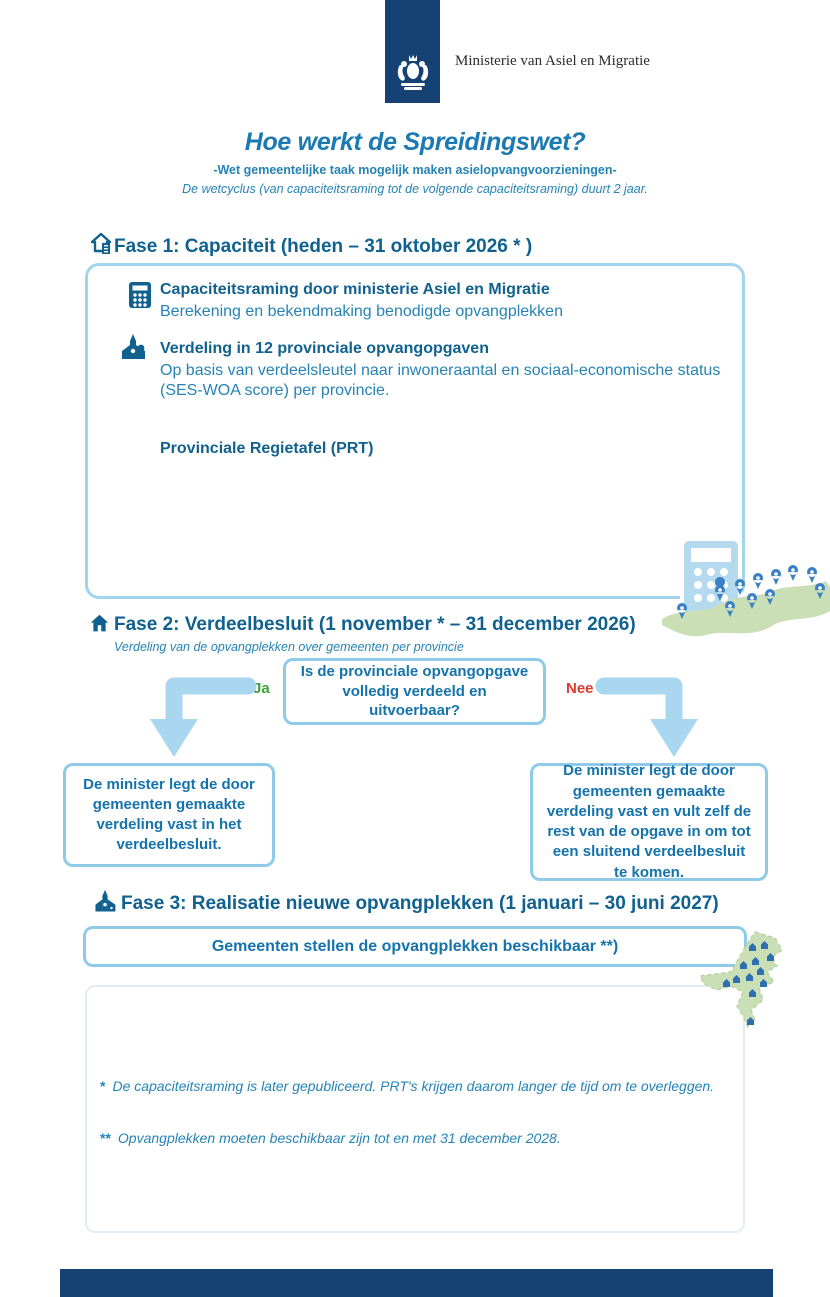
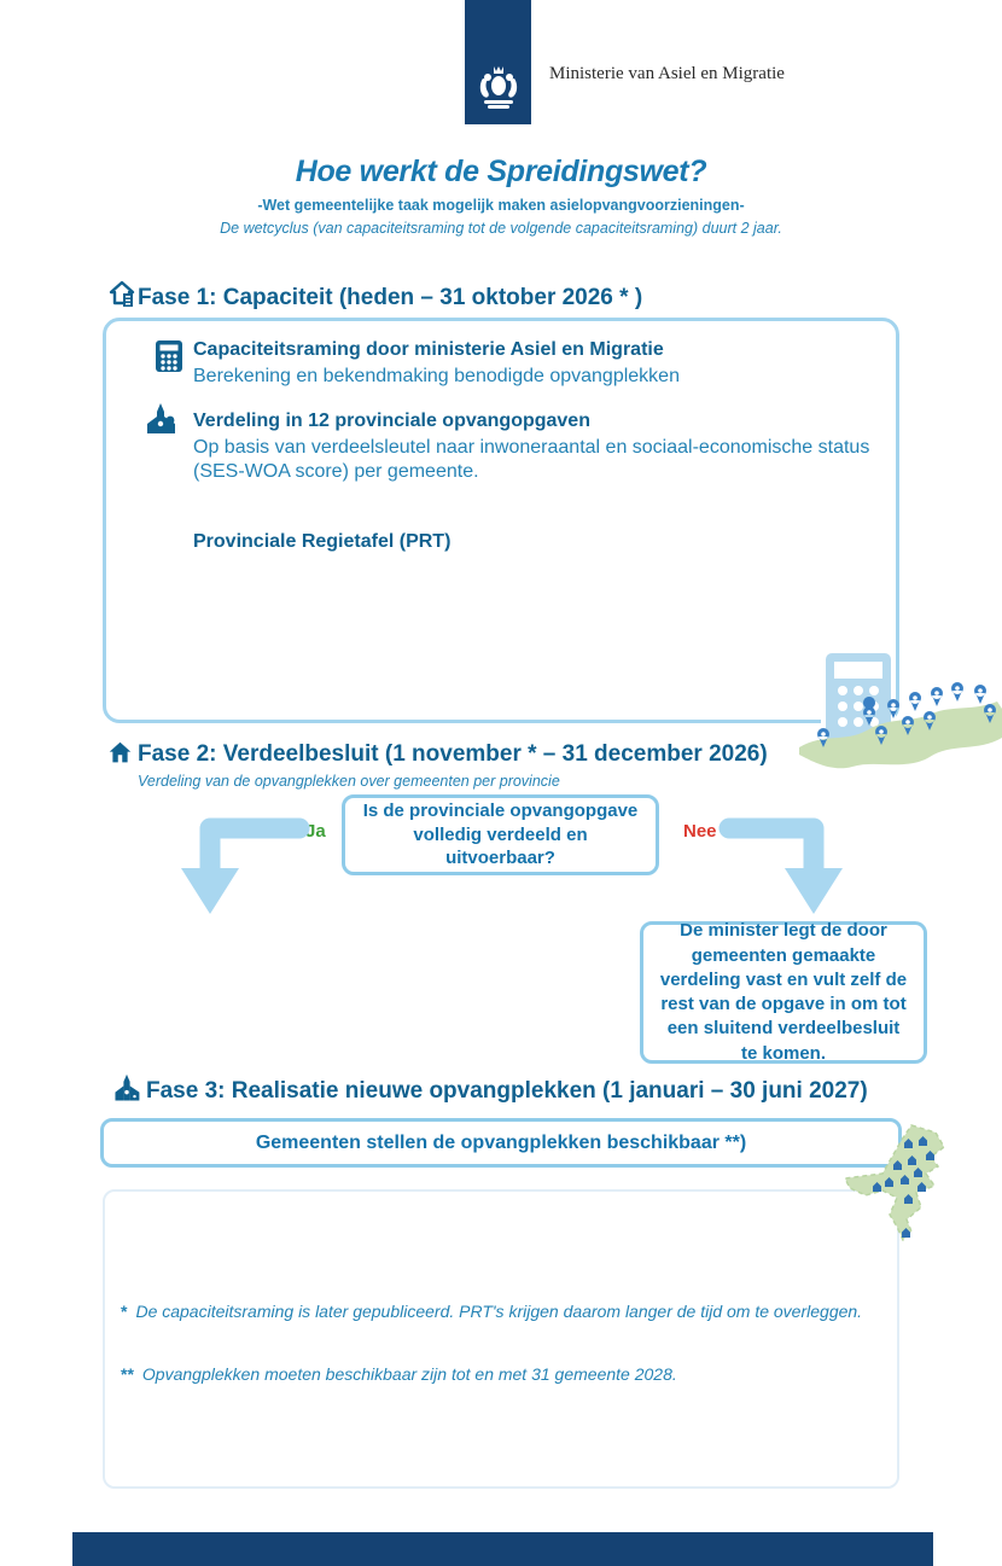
  Ministerie van Asiel en Migratie
  Hoe werkt de Spreidingswet?
  -Wet gemeentelijke taak mogelijk maken asielopvangvoorzieningen-
  De wetcyclus (van capaciteitsraming tot de volgende capaciteitsraming) duurt 2 jaar.
  Fase 1: Capaciteit (heden – 31 oktober 2026 * )
  Capaciteitsraming door ministerie Asiel en Migratie
  Berekening en bekendmaking benodigde opvangplekken
  Verdeling in 12 provinciale opvangopgaven
- Op basis van verdeelsleutel naar inwoneraantal en sociaal-economische status (SES-WOA score) per provincie.
+ Op basis van verdeelsleutel naar inwoneraantal en sociaal-economische status (SES-WOA score) per gemeente.
  Provinciale Regietafel (PRT)
  Fase 2: Verdeelbesluit (1 november * – 31 december 2026)
  Verdeling van de opvangplekken over gemeenten per provincie
  Is de provinciale opvangopgave volledig verdeeld en uitvoerbaar?
  Ja
  Nee
- De minister legt de door gemeenten gemaakte verdeling vast in het verdeelbesluit.
  De minister legt de door gemeenten gemaakte verdeling vast en vult zelf de rest van de opgave in om tot een sluitend verdeelbesluit te komen.
  Fase 3: Realisatie nieuwe opvangplekken (1 januari – 30 juni 2027)
  Gemeenten stellen de opvangplekken beschikbaar **)
  * De capaciteitsraming is later gepubliceerd. PRT's krijgen daarom langer de tijd om te overleggen.
- ** Opvangplekken moeten beschikbaar zijn tot en met 31 december 2028.
+ ** Opvangplekken moeten beschikbaar zijn tot en met 31 gemeente 2028.
